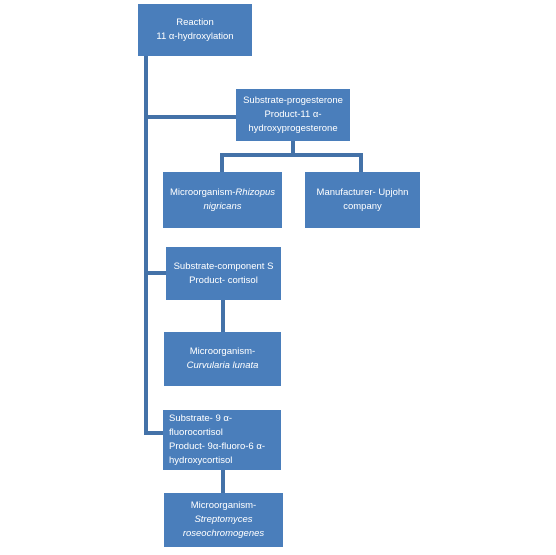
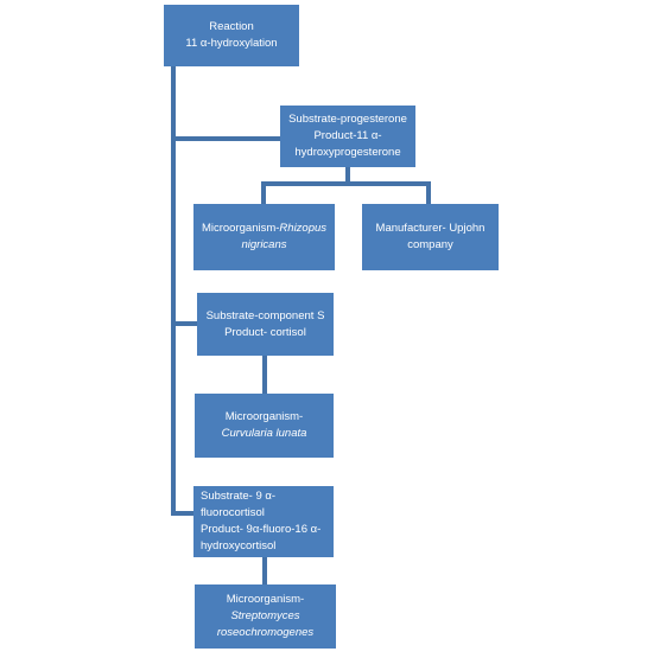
  Reaction
  11 α-hydroxylation
  Substrate-progesterone
  Product-11 α-
  hydroxyprogesterone
  Microorganism-Rhizopus
  nigricans
  Manufacturer- Upjohn
  company
  Substrate-component S
  Product- cortisol
  Microorganism-
  Curvularia lunata
  Substrate- 9 α-
  fluorocortisol
- Product- 9α-fluoro-6 α-
+ Product- 9α-fluoro-16 α-
  hydroxycortisol
  Microorganism-
  Streptomyces
  roseochromogenes
